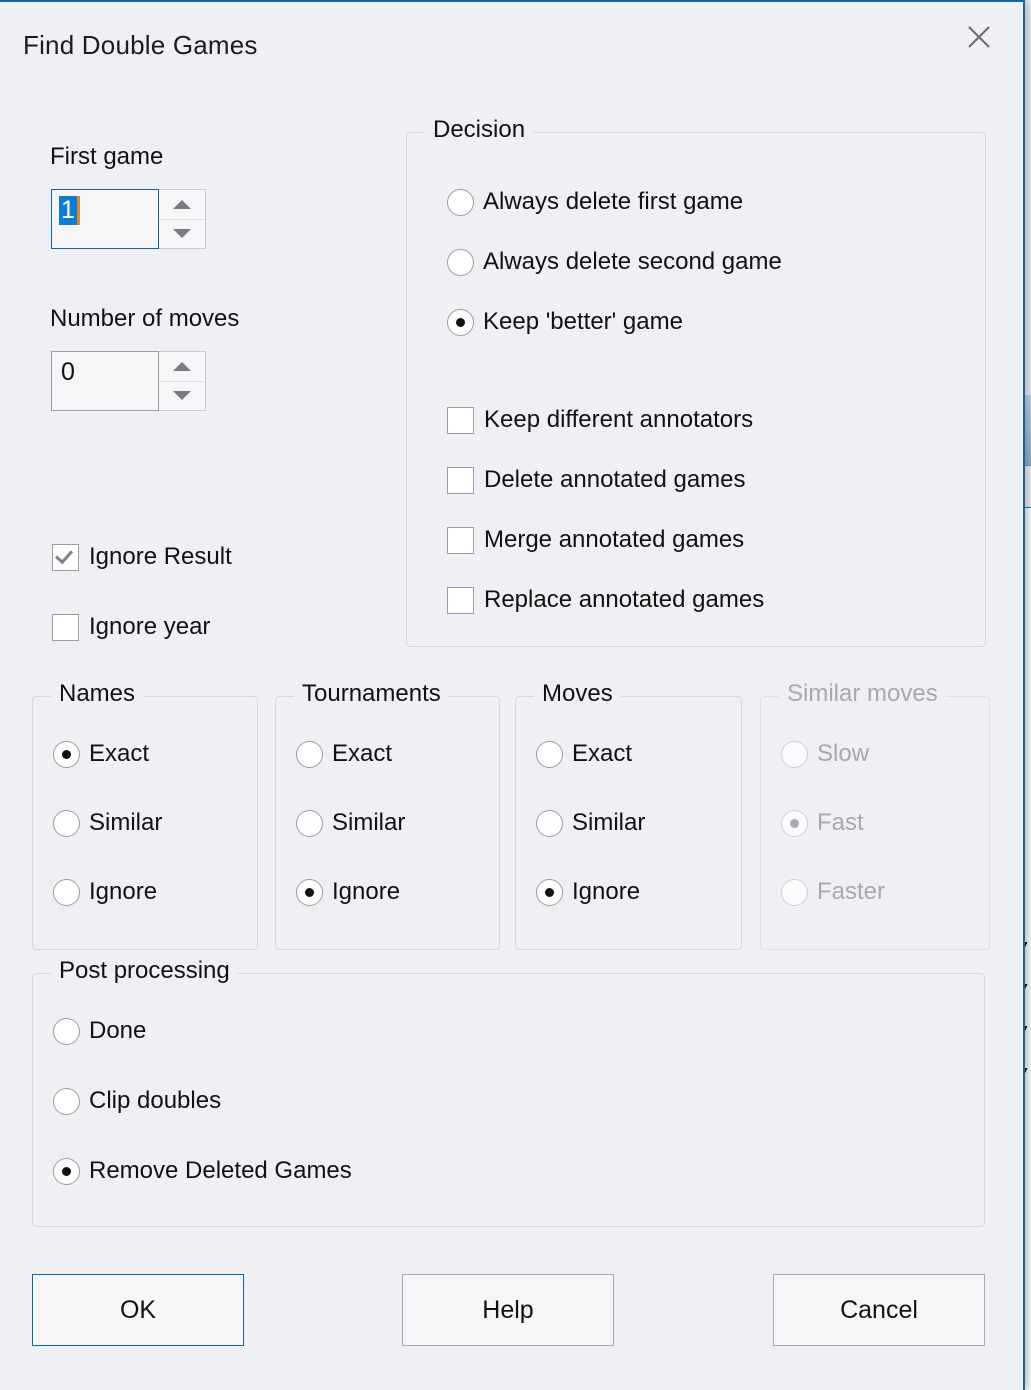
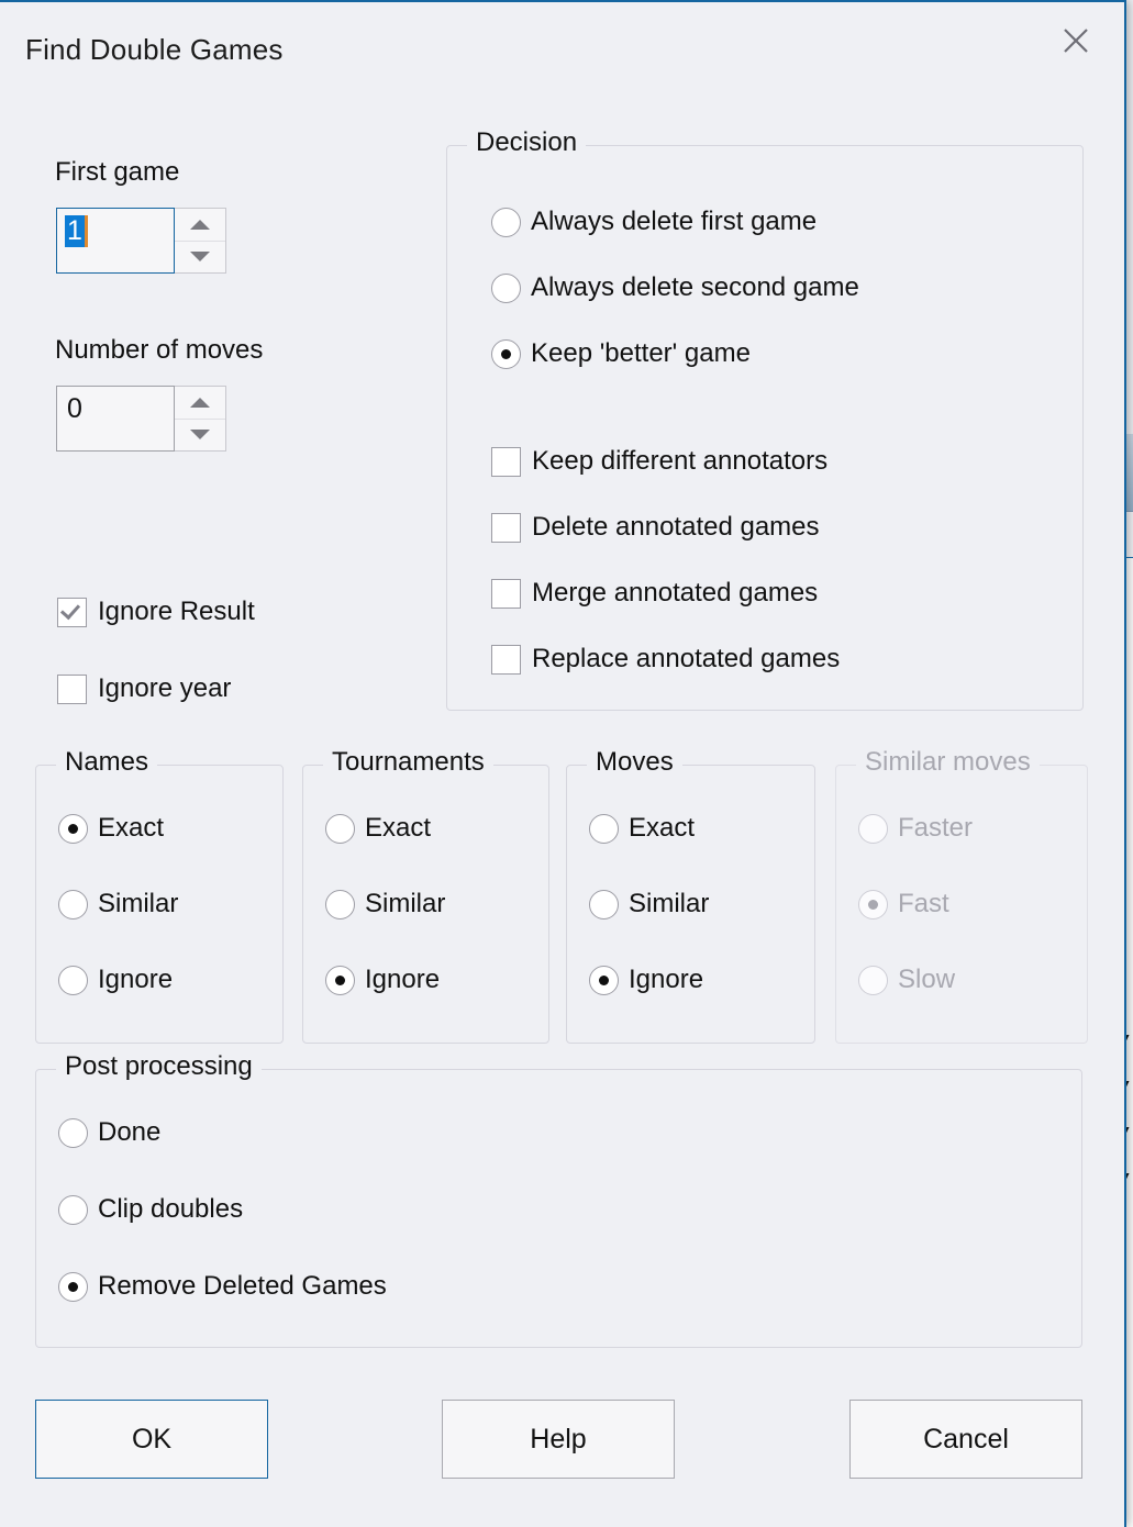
  Find Double Games
  First game
  1
  Number of moves
  0
  Ignore Result
  Ignore year
  Decision
  Always delete first game
  Always delete second game
  Keep 'better' game
  Keep different annotators
  Delete annotated games
  Merge annotated games
  Replace annotated games
  Names
  Exact
  Similar
  Ignore
  Tournaments
  Exact
  Similar
  Ignore
  Moves
  Exact
  Similar
  Ignore
  Similar moves
- Slow
+ Faster
  Fast
- Faster
+ Slow
  Post processing
  Done
  Clip doubles
  Remove Deleted Games
  OK
  Help
  Cancel
